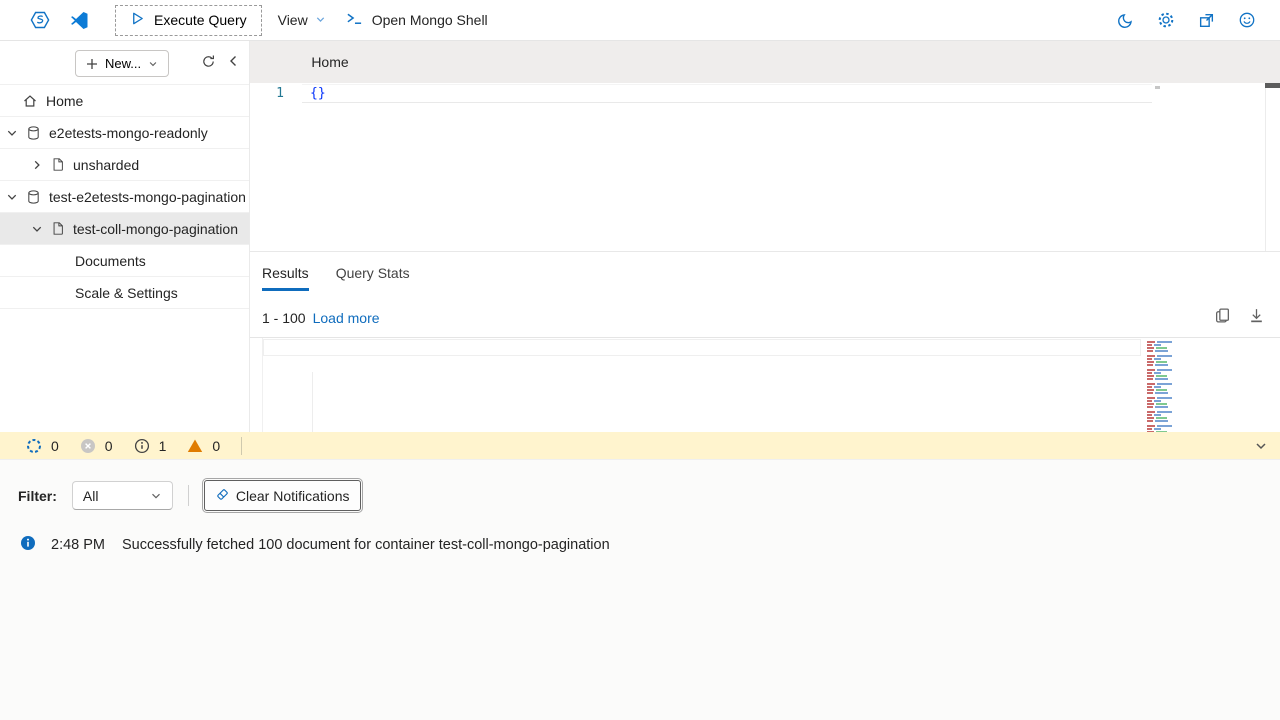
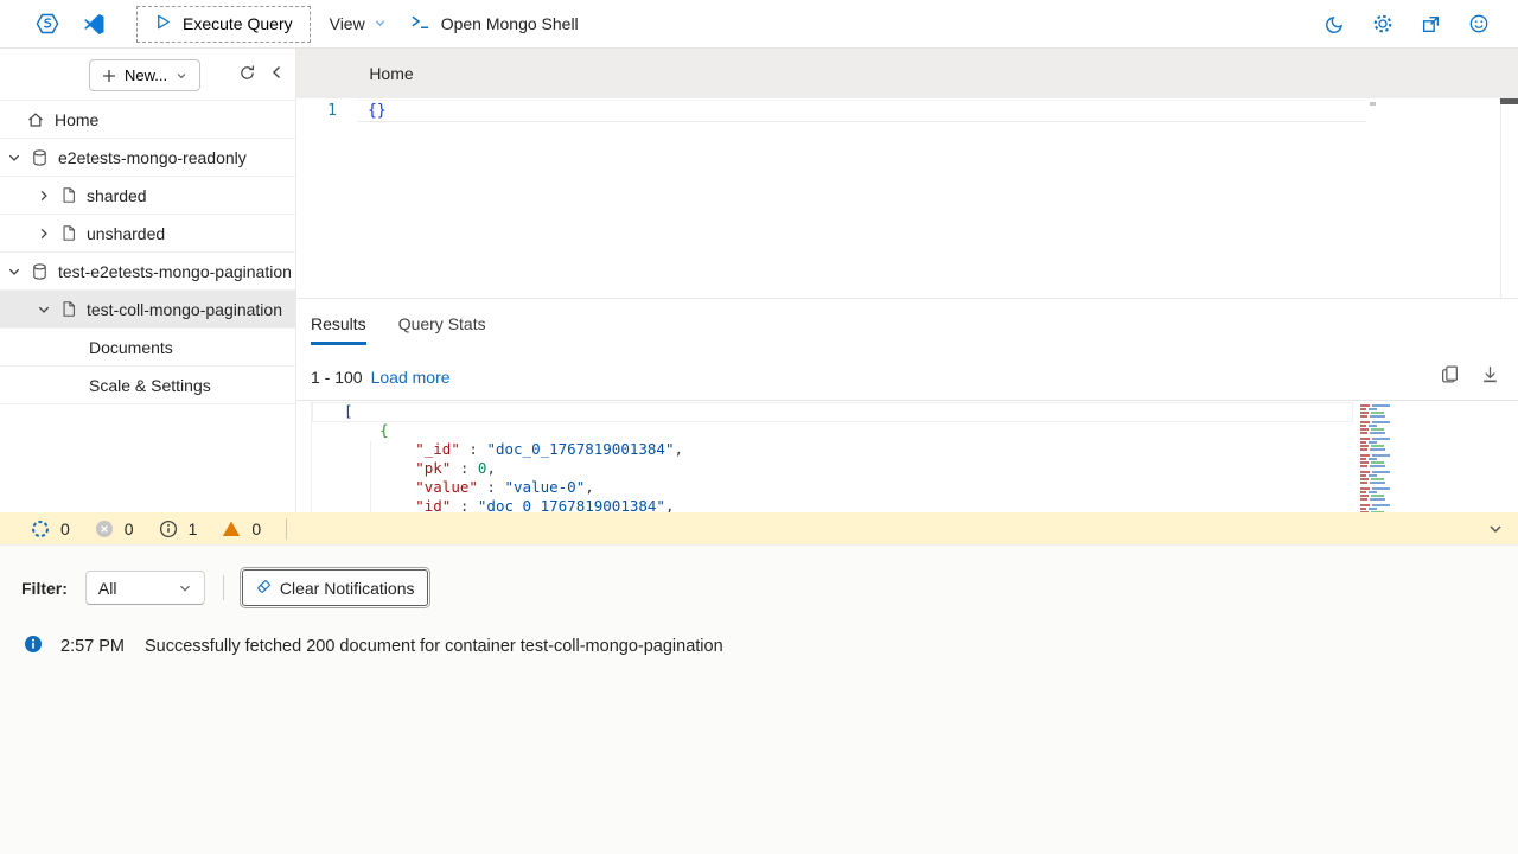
  Execute Query
  View
  Open Mongo Shell
  New...
  Home
  e2etests-mongo-readonly
+ sharded
  unsharded
  test-e2etests-mongo-pagination
  test-coll-mongo-pagination
  Documents
  Scale & Settings
  Home
  1
  {}
  Results
  Query Stats
  1 - 100
  Load more
+ [
+ {
+ "_id" : "doc_0_1767819001384",
+ "pk" : 0,
+ "value" : "value-0",
+ "id" : "doc_0_1767819001384",
  0
  0
  1
  0
  Filter:
  All
  Clear Notifications
- 2:48 PM
+ 2:57 PM
- Successfully fetched 100 document for container test-coll-mongo-pagination
+ Successfully fetched 200 document for container test-coll-mongo-pagination
